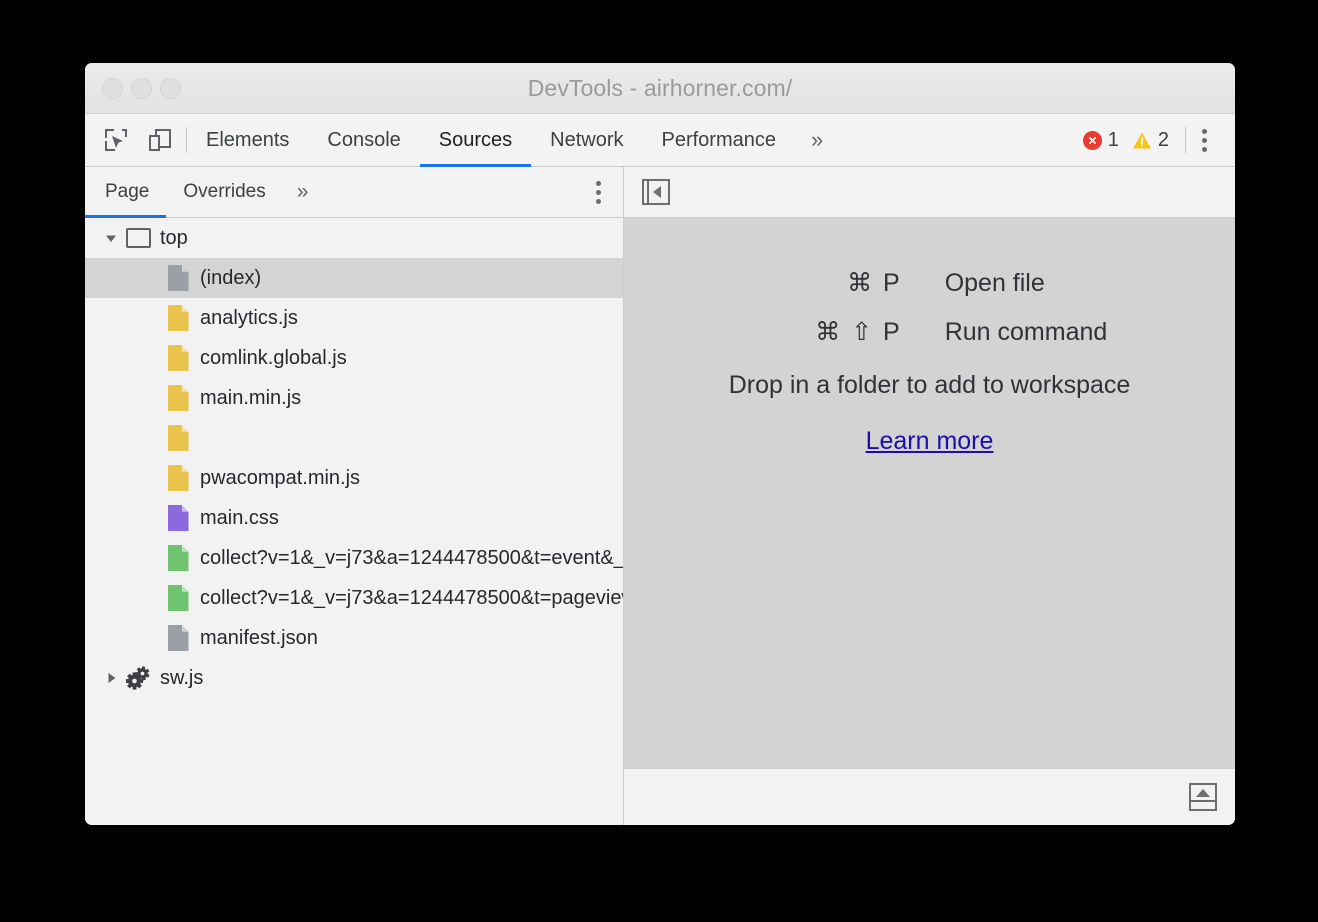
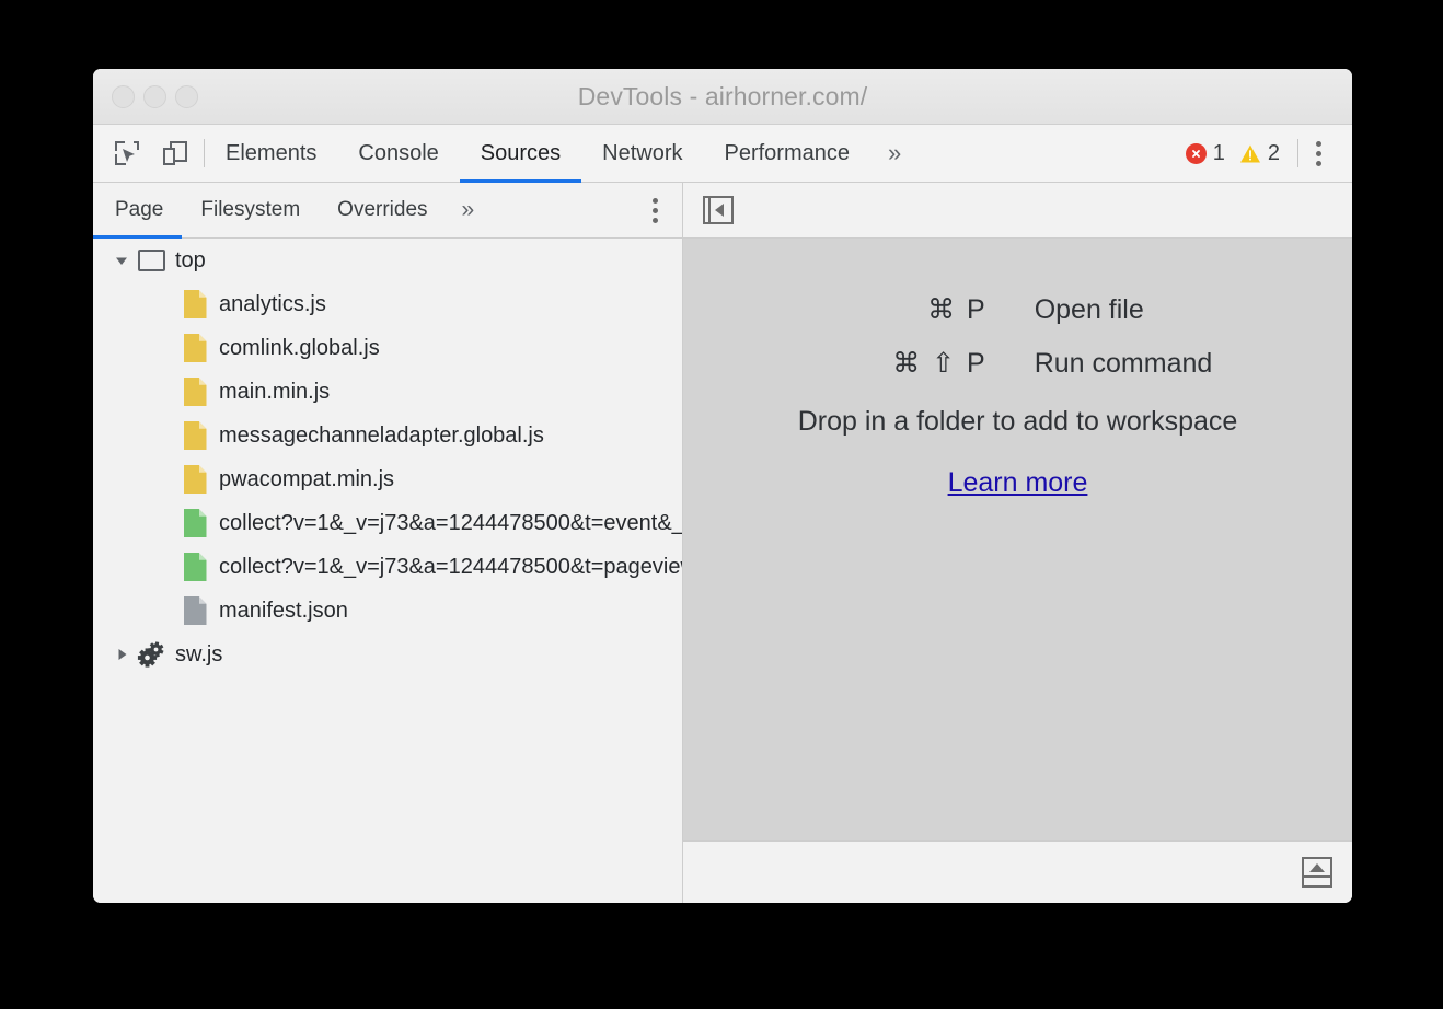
  DevTools - airhorner.com/
  Elements
  Console
  Sources
  Network
  Performance
  »
  1
  2
  Page
+ Filesystem
  Overrides
  »
  top
- (index)
  analytics.js
  comlink.global.js
  main.min.js
+ messagechanneladapter.global.js
  pwacompat.min.js
- main.css
  collect?v=1&_v=j73&a=1244478500&t=event&_
  collect?v=1&_v=j73&a=1244478500&t=pagevie
  manifest.json
  sw.js
  ⌘ P
  Open file
  ⌘ ⇧ P
  Run command
  Drop in a folder to add to workspace
  Learn more
